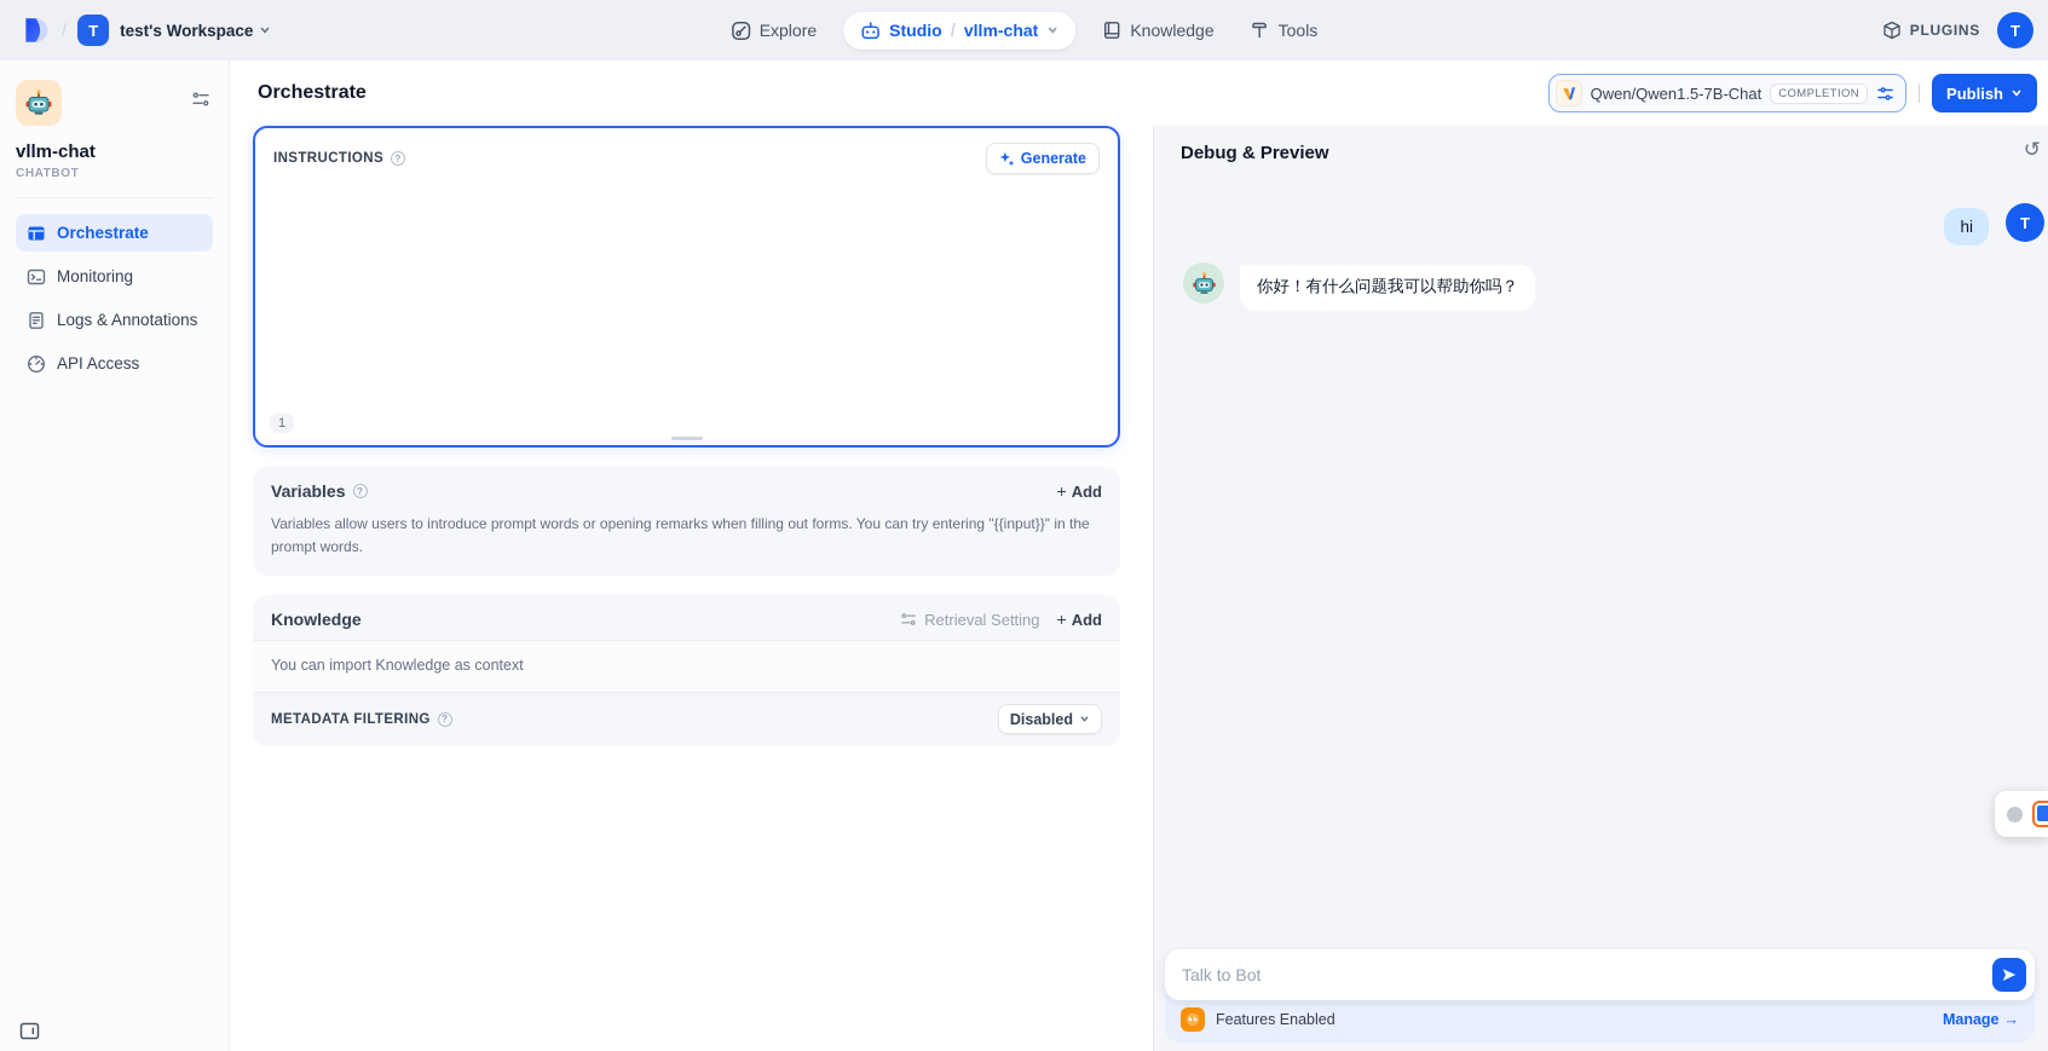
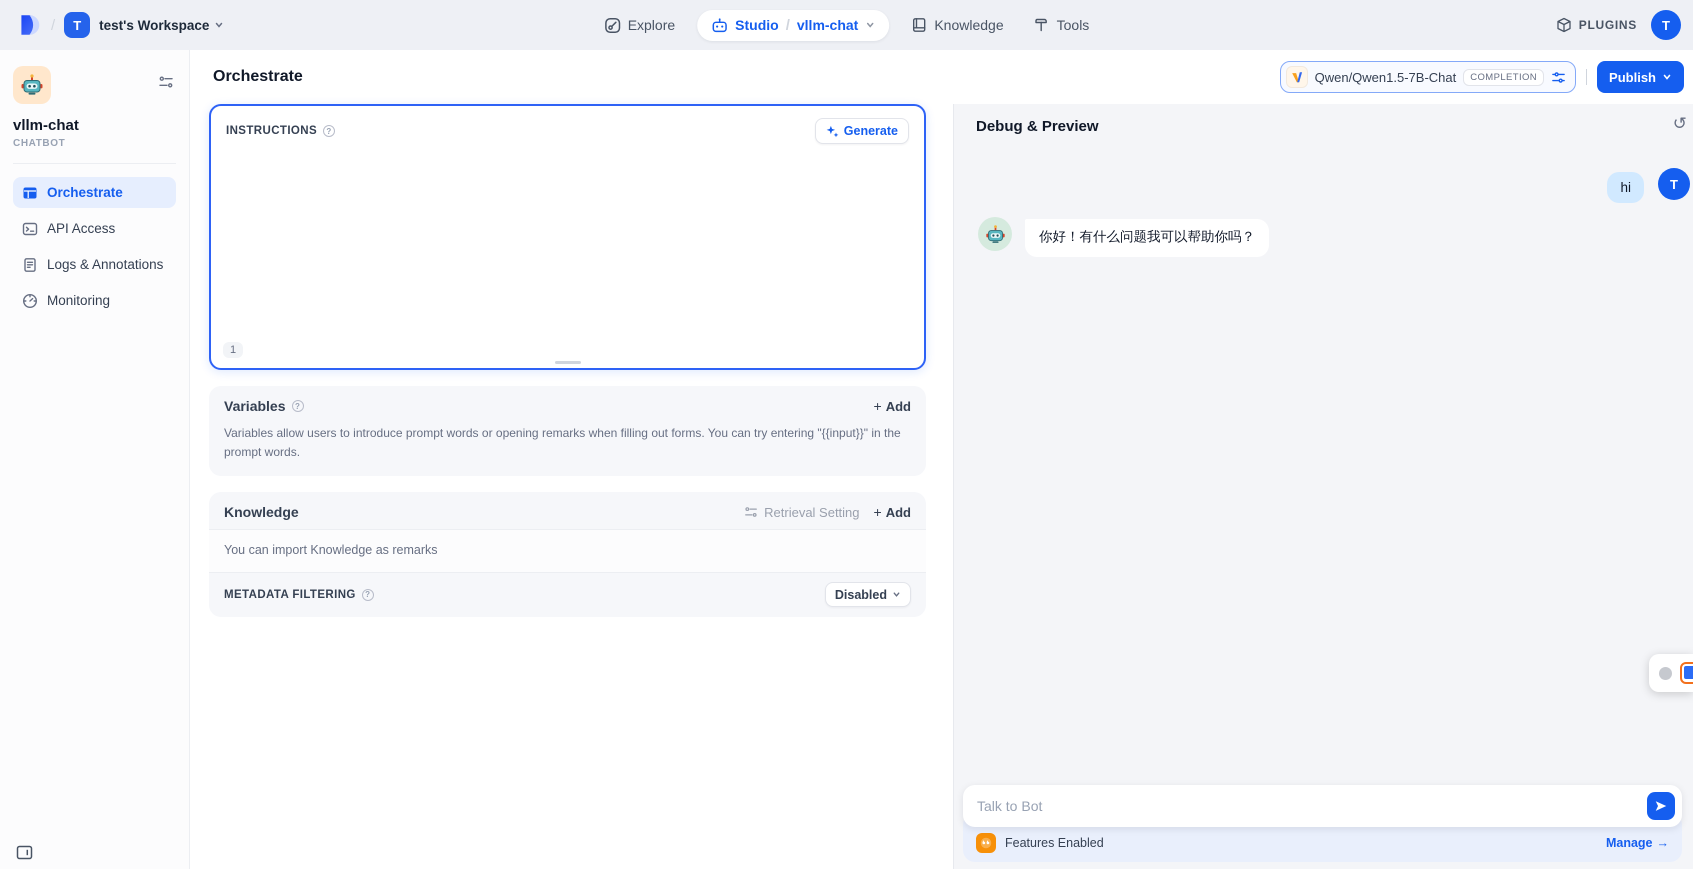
  /
  T
  test's Workspace
  Explore
  Studio
  /
  vllm-chat
  Knowledge
  Tools
  PLUGINS
  T
  vllm-chat
  CHATBOT
  Orchestrate
- Monitoring
+ API Access
  Logs & Annotations
- API Access
+ Monitoring
  Orchestrate
  Qwen/Qwen1.5-7B-Chat
  COMPLETION
  Publish
  INSTRUCTIONS
  ?
  Generate
  1
  Variables
  ?
  +
  Add
  Variables allow users to introduce prompt words or opening remarks when filling out forms. You can try entering "{{input}}" in the prompt words.
  Knowledge
  Retrieval Setting
  +
  Add
- You can import Knowledge as context
+ You can import Knowledge as remarks
  METADATA FILTERING
  ?
  Disabled
  Debug & Preview
  ↺
  hi
  T
  你好！有什么问题我可以帮助你吗？
  Talk to Bot
  Features Enabled
  Manage
  →
